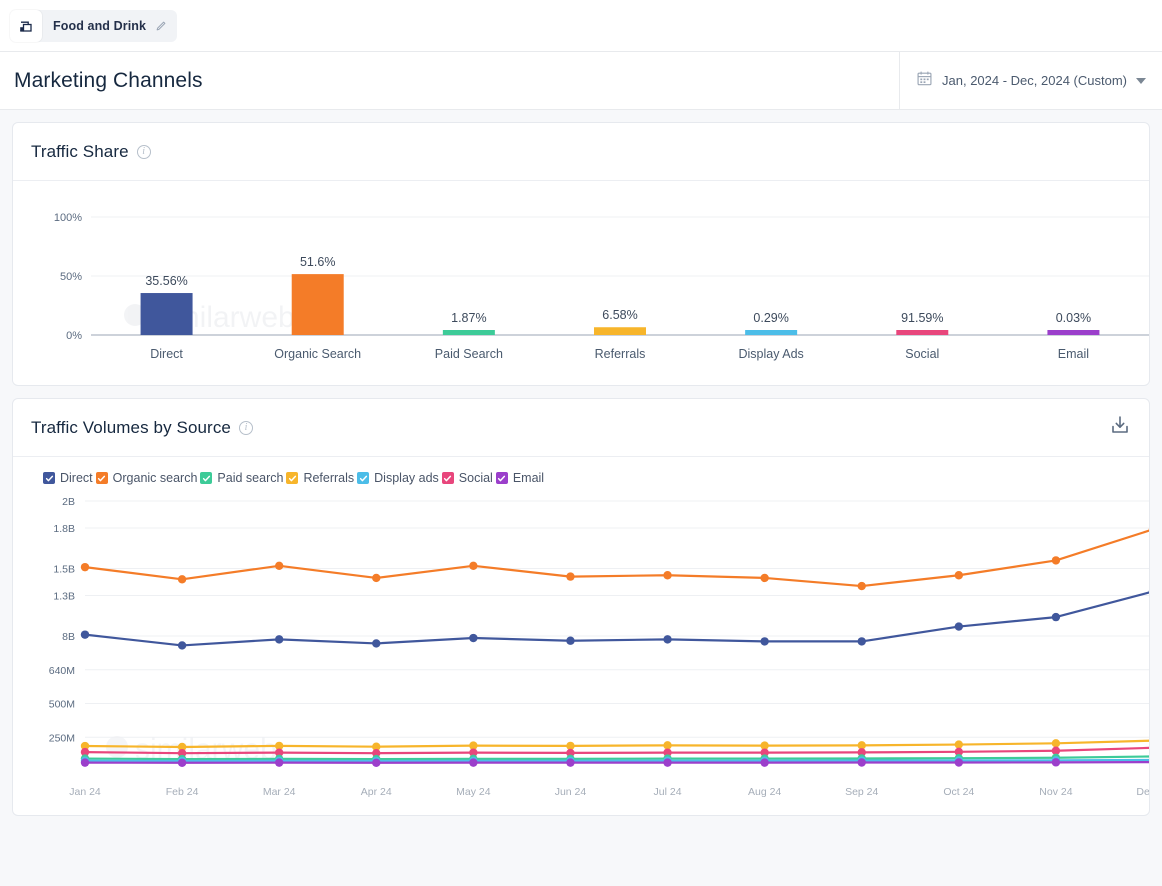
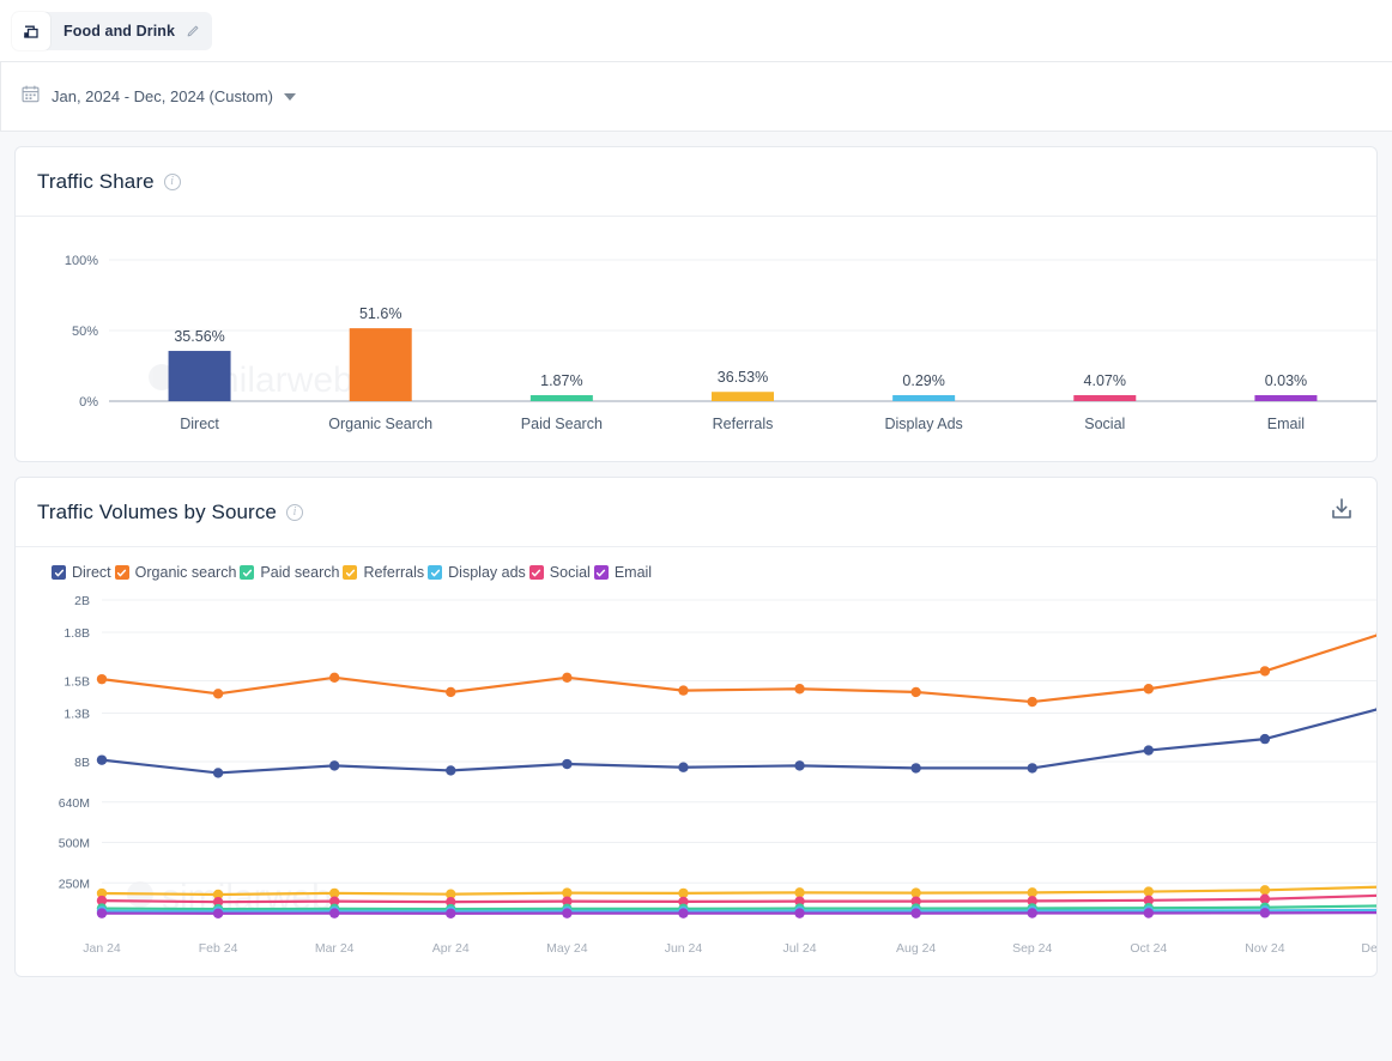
  Food and Drink
- Marketing Channels
  Jan, 2024 - Dec, 2024 (Custom)
  Traffic Share
  i
  ilarweb
  0%
  50%
  100%
  35.56%
  Direct
  51.6%
  Organic Search
  1.87%
  Paid Search
- 6.58%
+ 36.53%
  Referrals
  0.29%
  Display Ads
- 91.59%
+ 4.07%
  Social
  0.03%
  Email
  Traffic Volumes by Source
  i
  Direct
  Organic search
  Paid search
  Referrals
  Display ads
  Social
  Email
  simlarweb
  250M
  500M
  640M
  8B
  1.3B
  1.5B
  1.8B
  2B
  Jan 24
  Feb 24
  Mar 24
  Apr 24
  May 24
  Jun 24
  Jul 24
  Aug 24
  Sep 24
  Oct 24
  Nov 24
